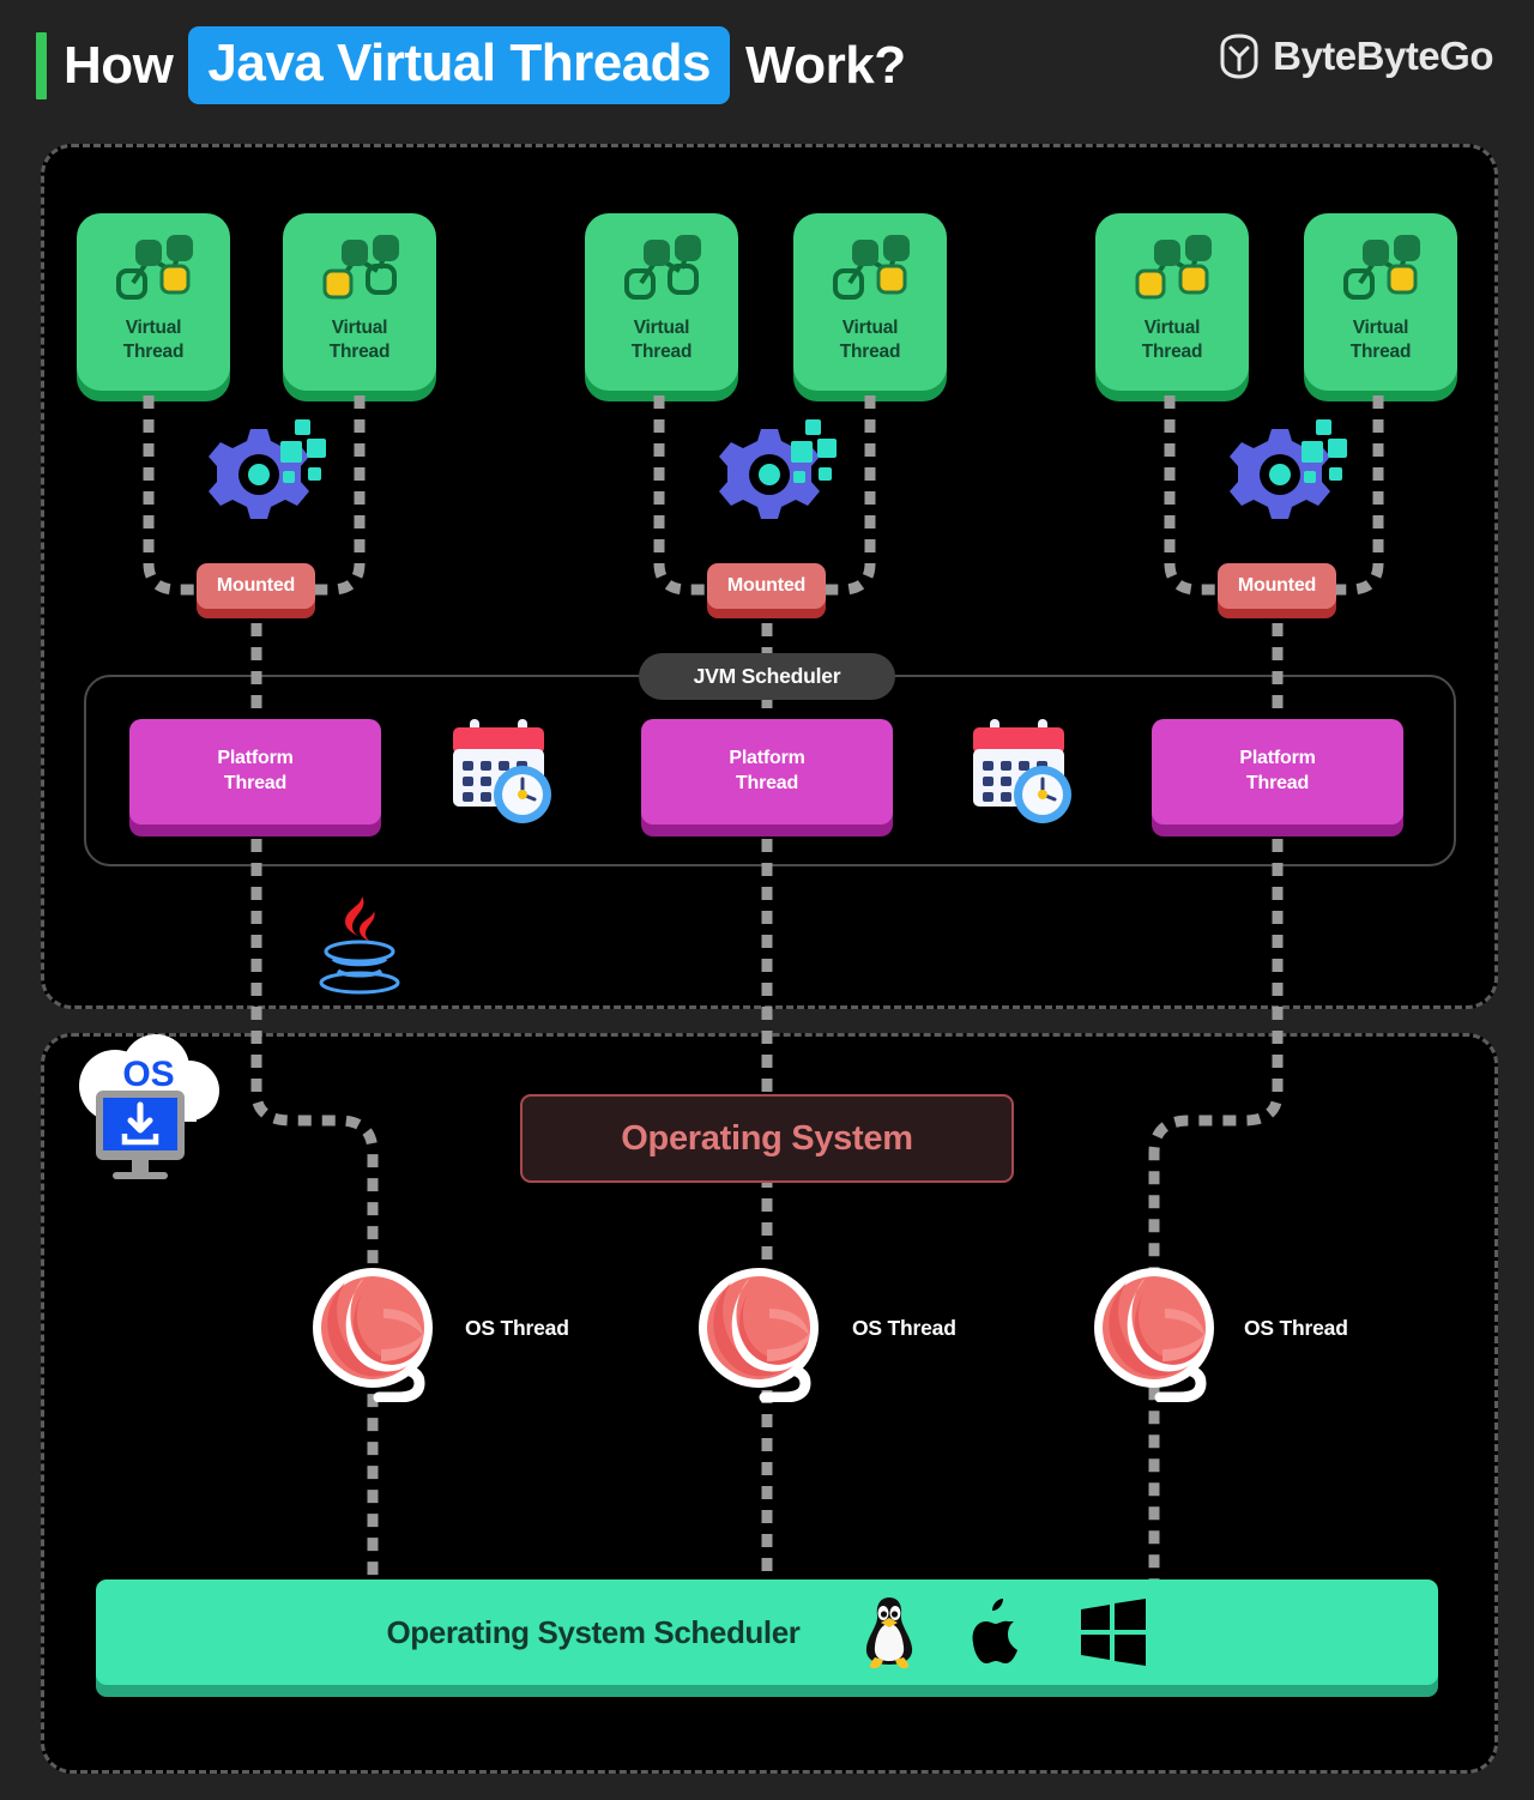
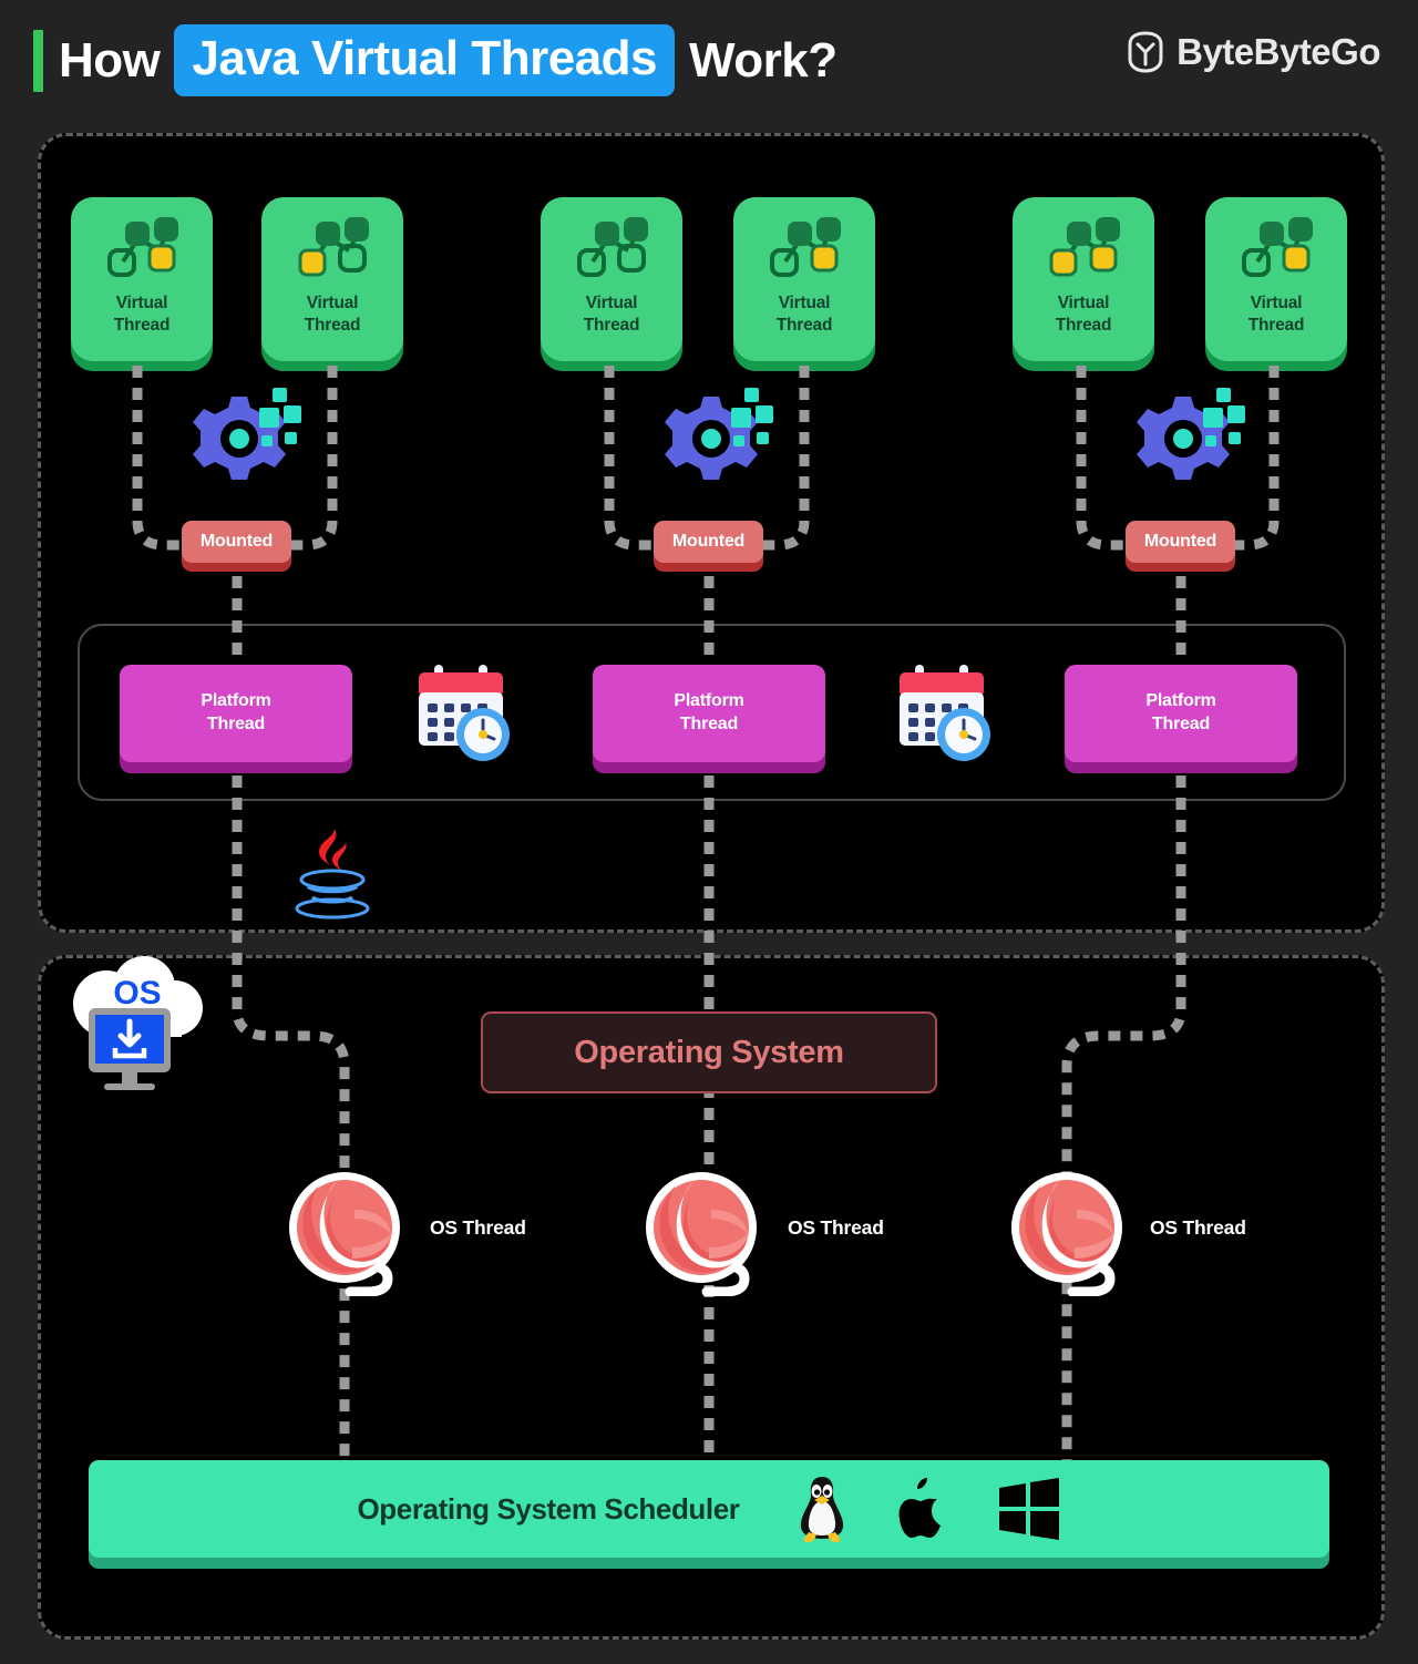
  How
  Java Virtual Threads
  Work?
  ByteByteGo
  Virtual
  Thread
  Virtual
  Thread
  Virtual
  Thread
  Virtual
  Thread
  Virtual
  Thread
  Virtual
  Thread
  Mounted
  Mounted
  Mounted
- JVM Scheduler
  Platform
  Thread
  Platform
  Thread
  Platform
  Thread
  OS
  Operating System
  OS Thread
  OS Thread
  OS Thread
  Operating System Scheduler
